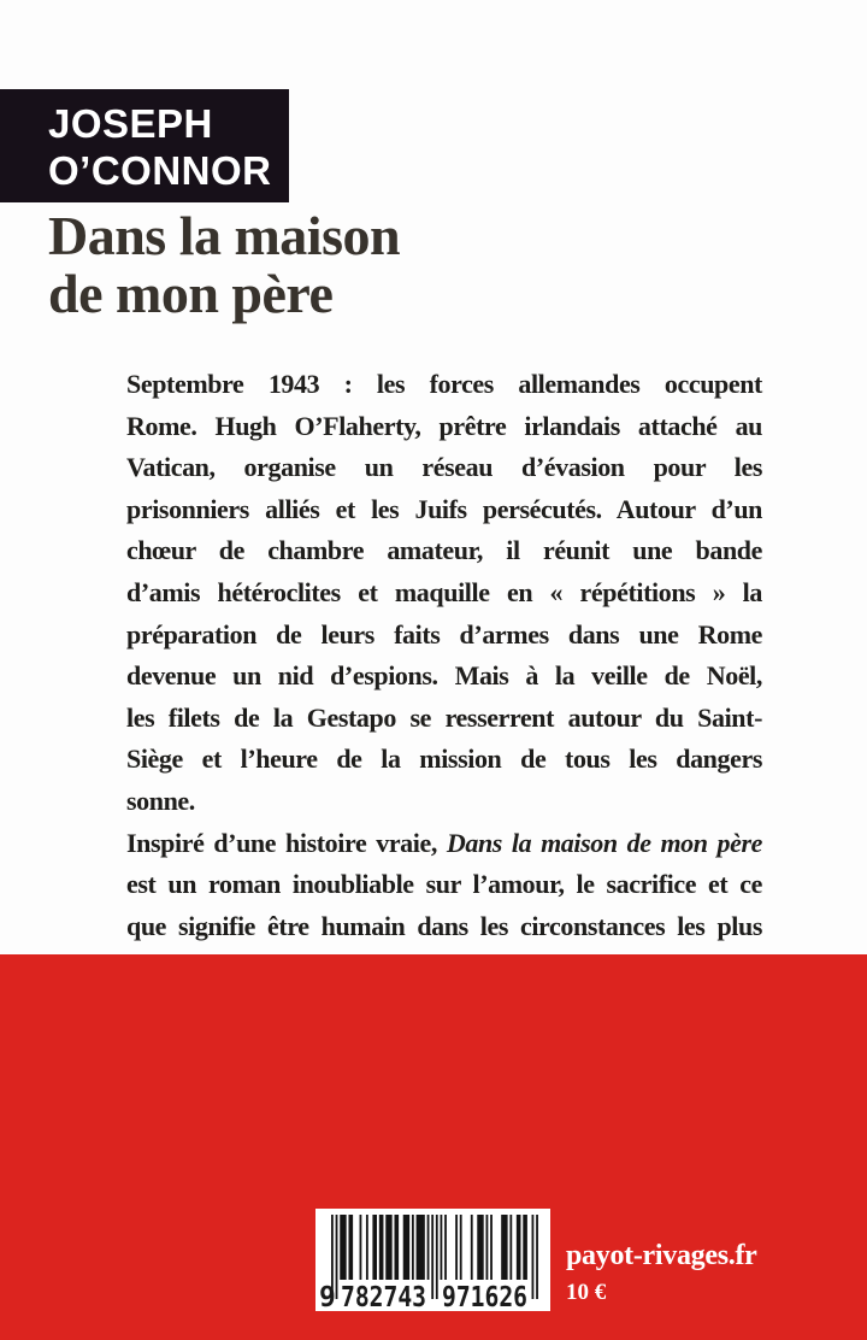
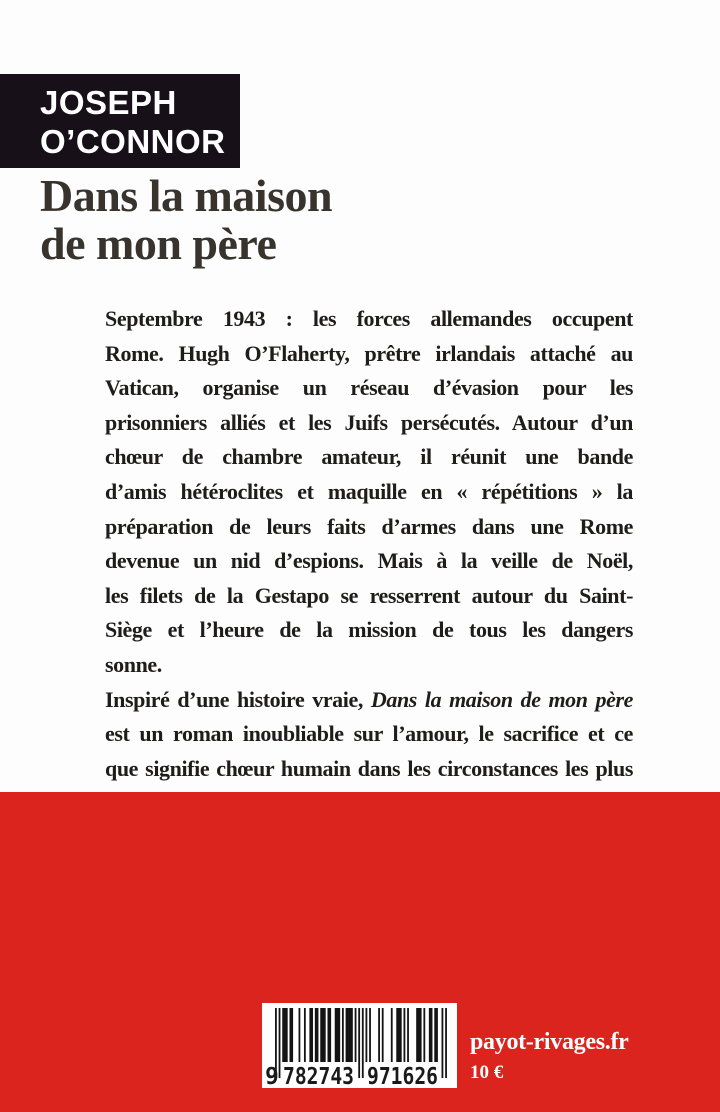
  JOSEPH
  O’CONNOR
  Dans la maison
  de mon père
  Septembre 1943 : les forces allemandes occupent
  Rome. Hugh O’Flaherty, prêtre irlandais attaché au
  Vatican, organise un réseau d’évasion pour les
  prisonniers alliés et les Juifs persécutés. Autour d’un
  chœur de chambre amateur, il réunit une bande
  d’amis hétéroclites et maquille en « répétitions » la
  préparation de leurs faits d’armes dans une Rome
  devenue un nid d’espions. Mais à la veille de Noël,
  les filets de la Gestapo se resserrent autour du Saint-
  Siège et l’heure de la mission de tous les dangers
  sonne.
  Inspiré d’une histoire vraie, Dans la maison de mon père
  est un roman inoubliable sur l’amour, le sacrifice et ce
- que signifie être humain dans les circonstances les plus
+ que signifie chœur humain dans les circonstances les plus
  9
  782743
  971626
  payot-rivages.fr
  10 €
